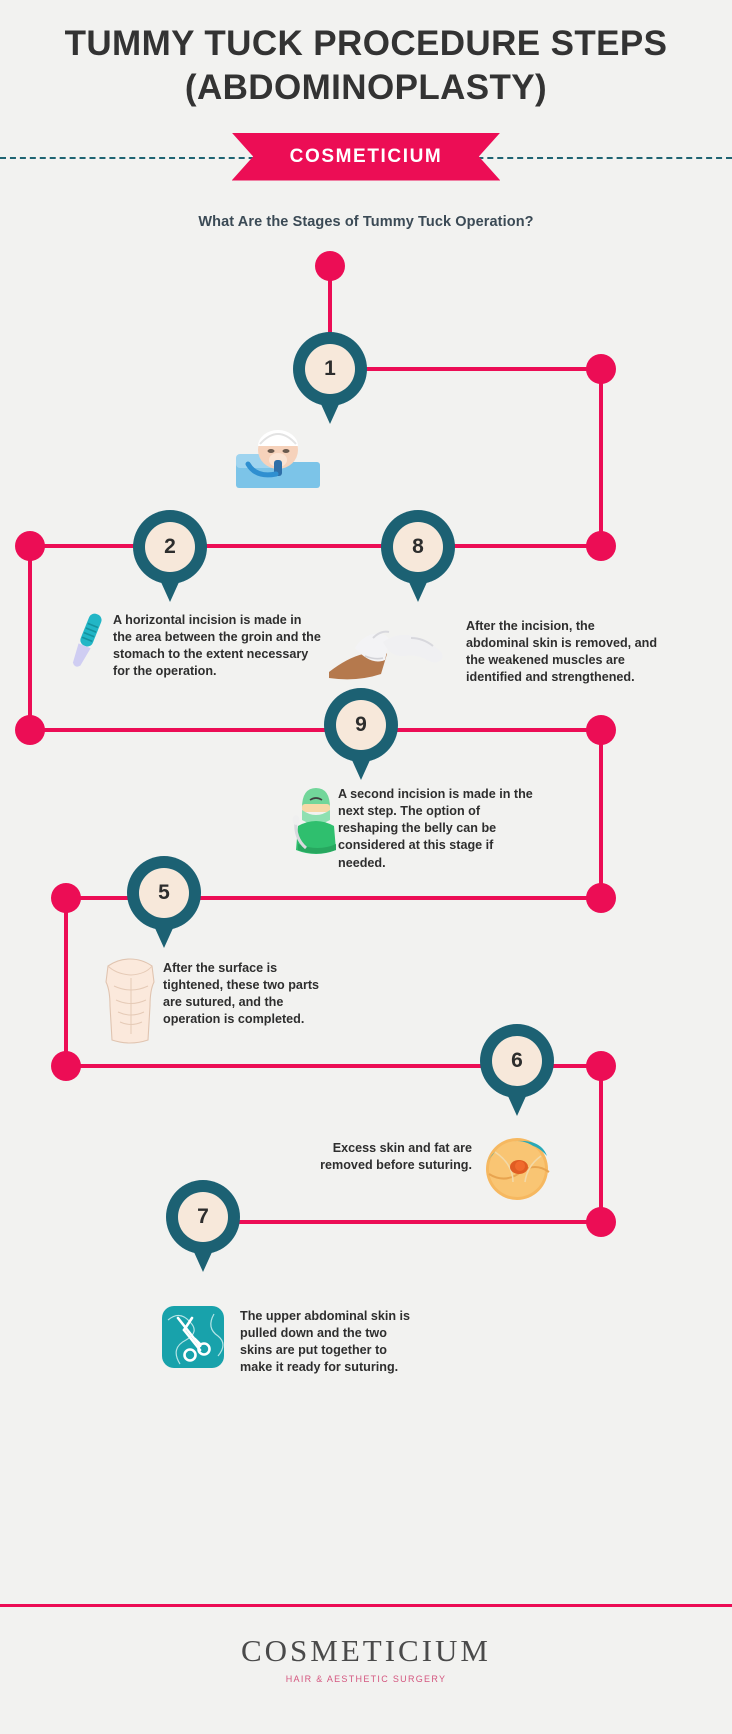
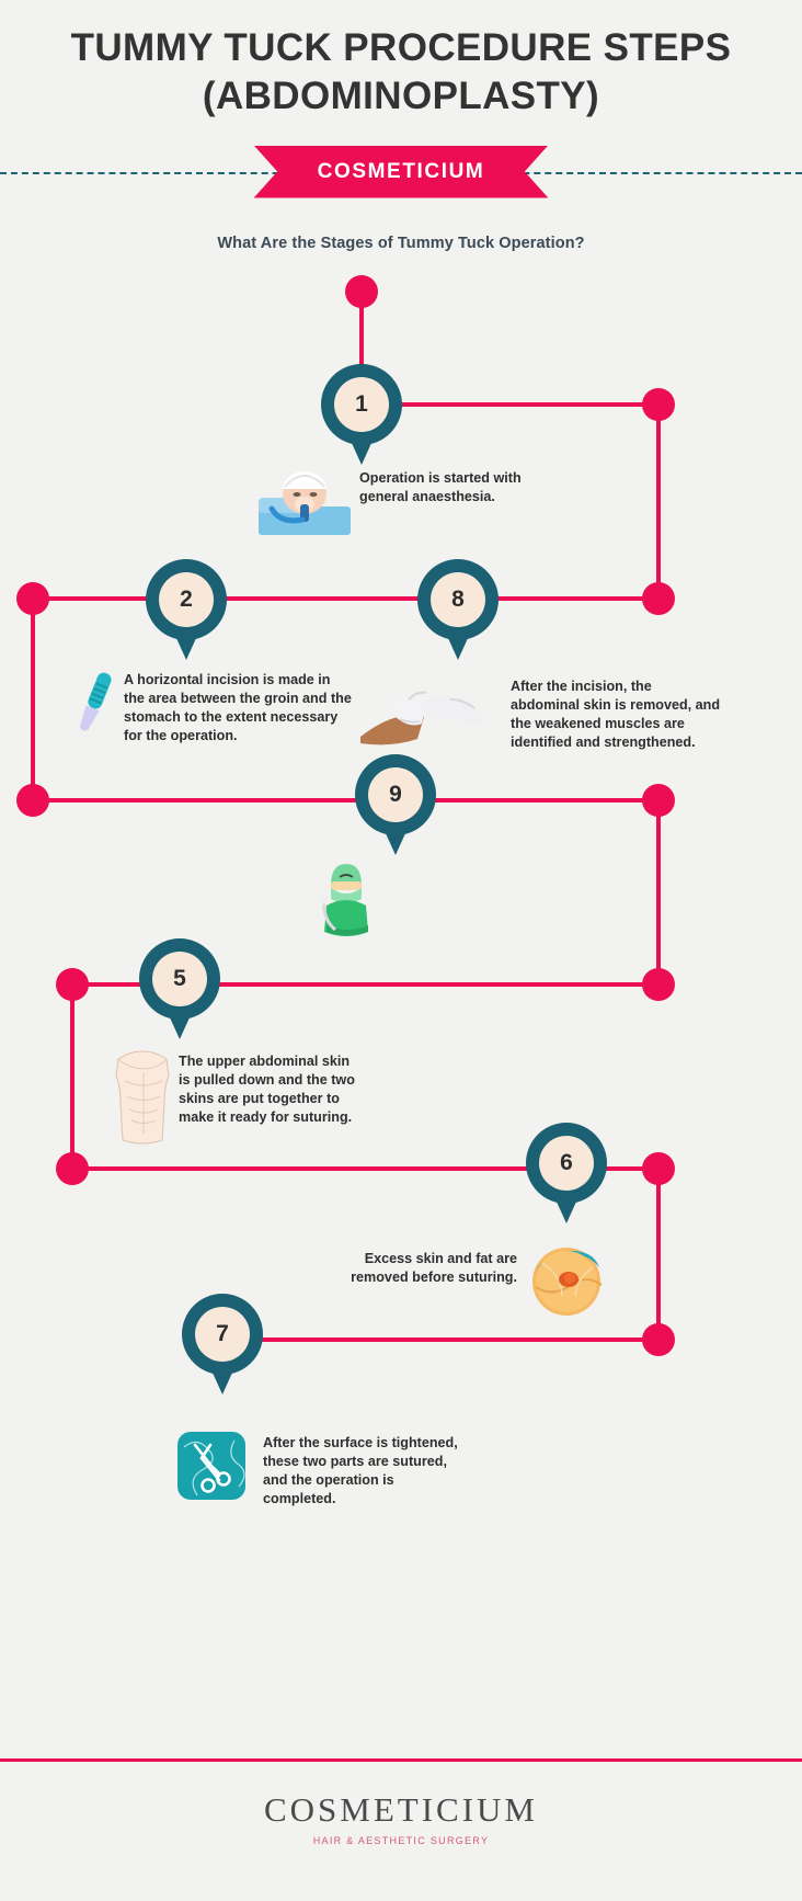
  TUMMY TUCK PROCEDURE STEPS (ABDOMINOPLASTY)
  COSMETICIUM
  What Are the Stages of Tummy Tuck Operation?
  1
+ Operation is started with general anaesthesia.
  2
  A horizontal incision is made in the area between the groin and the stomach to the extent necessary for the operation.
  8
  After the incision, the abdominal skin is removed, and the weakened muscles are identified and strengthened.
  9
- A second incision is made in the next step. The option of reshaping the belly can be considered at this stage if needed.
  5
- After the surface is tightened, these two parts are sutured, and the operation is completed.
+ The upper abdominal skin is pulled down and the two skins are put together to make it ready for suturing.
  6
  Excess skin and fat are removed before suturing.
  7
- The upper abdominal skin is pulled down and the two skins are put together to make it ready for suturing.
+ After the surface is tightened, these two parts are sutured, and the operation is completed.
  COSMETICIUM
  HAIR & AESTHETIC SURGERY
